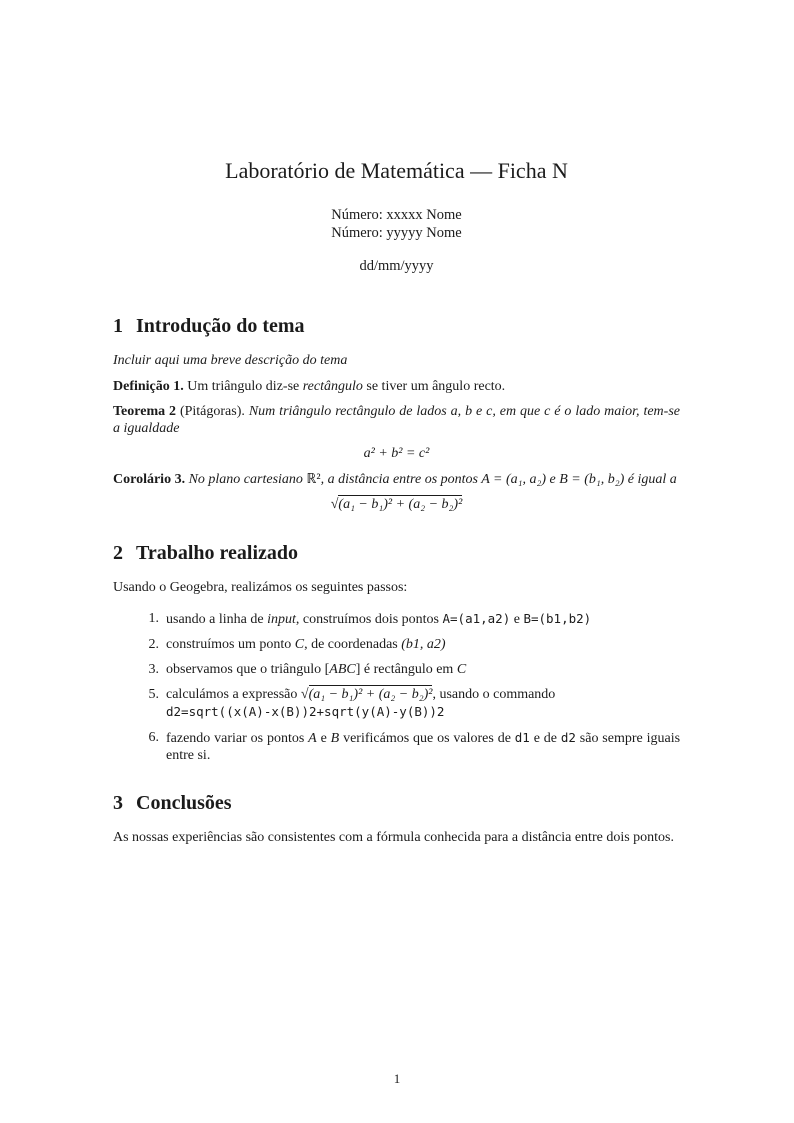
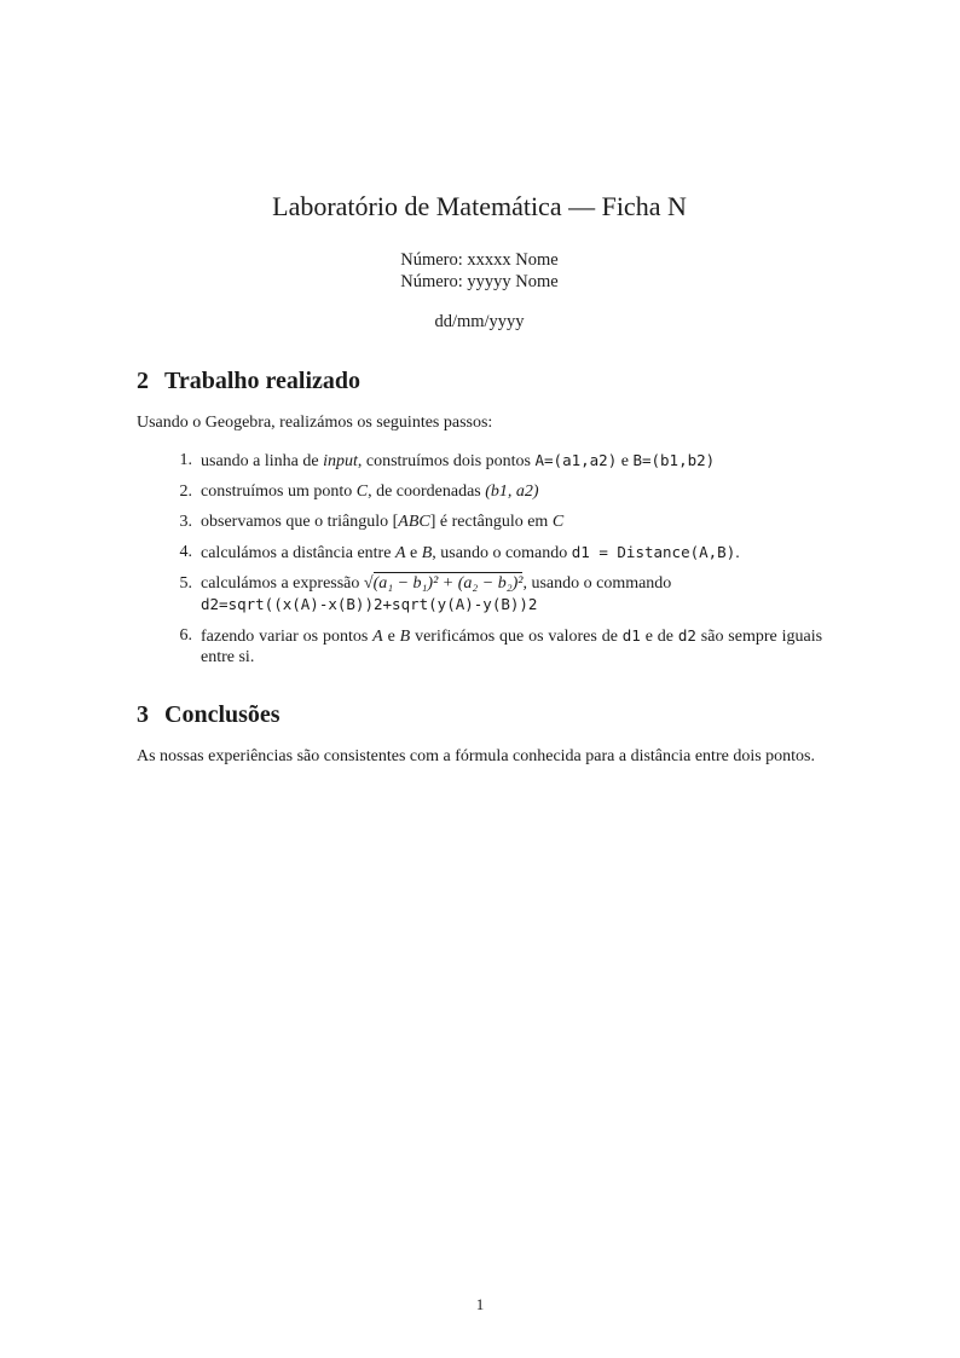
  Laboratório de Matemática — Ficha N
  Número: xxxxx Nome
  Número: yyyyy Nome
  dd/mm/yyyy
- 1 Introdução do tema
- Incluir aqui uma breve descrição do tema
- Definição 1. Um triângulo diz-se rectângulo se tiver um ângulo recto.
- Teorema 2 (Pitágoras). Num triângulo rectângulo de lados a, b e c, em que c é o lado maior, tem-se a igualdade
- a² + b² = c²
- Corolário 3. No plano cartesiano ℝ², a distância entre os pontos A = (a₁, a₂) e B = (b₁, b₂) é igual a
- √(a₁ − b₁)² + (a₂ − b₂)²
  2 Trabalho realizado
  Usando o Geogebra, realizámos os seguintes passos:
  1.
  usando a linha de input, construímos dois pontos A=(a1,a2) e B=(b1,b2)
  2.
  construímos um ponto C, de coordenadas (b1, a2)
  3.
  observamos que o triângulo [ABC] é rectângulo em C
+ 4.
+ calculámos a distância entre A e B, usando o comando d1 = Distance(A,B).
  5.
  calculámos a expressão √(a₁ − b₁)² + (a₂ − b₂)², usando o commando
  d2=sqrt((x(A)-x(B))2+sqrt(y(A)-y(B))2
  6.
  fazendo variar os pontos A e B verificámos que os valores de d1 e de d2 são sempre iguais entre si.
  3 Conclusões
  As nossas experiências são consistentes com a fórmula conhecida para a distância entre dois pontos.
  1
